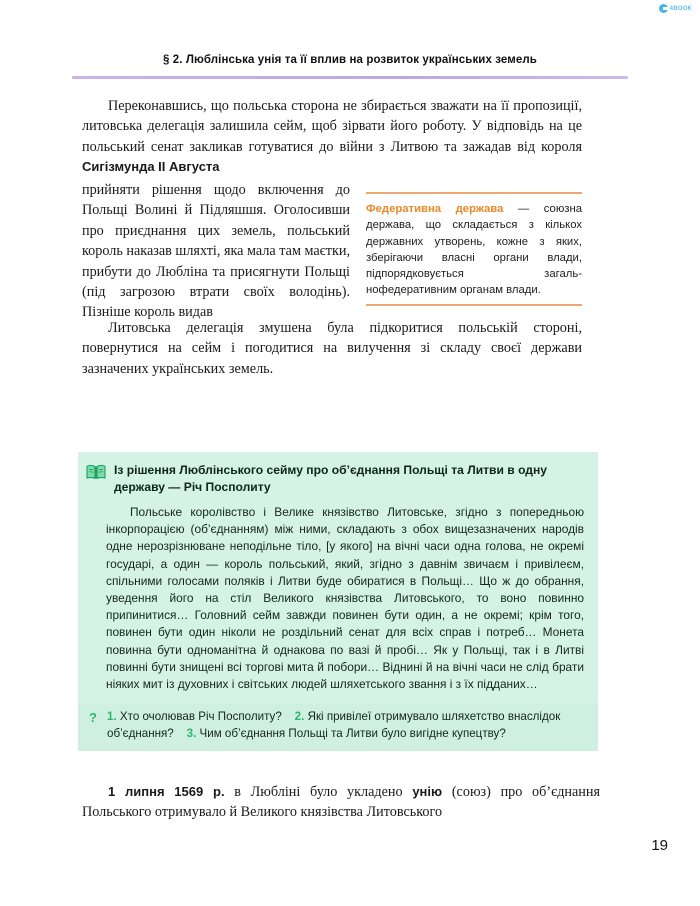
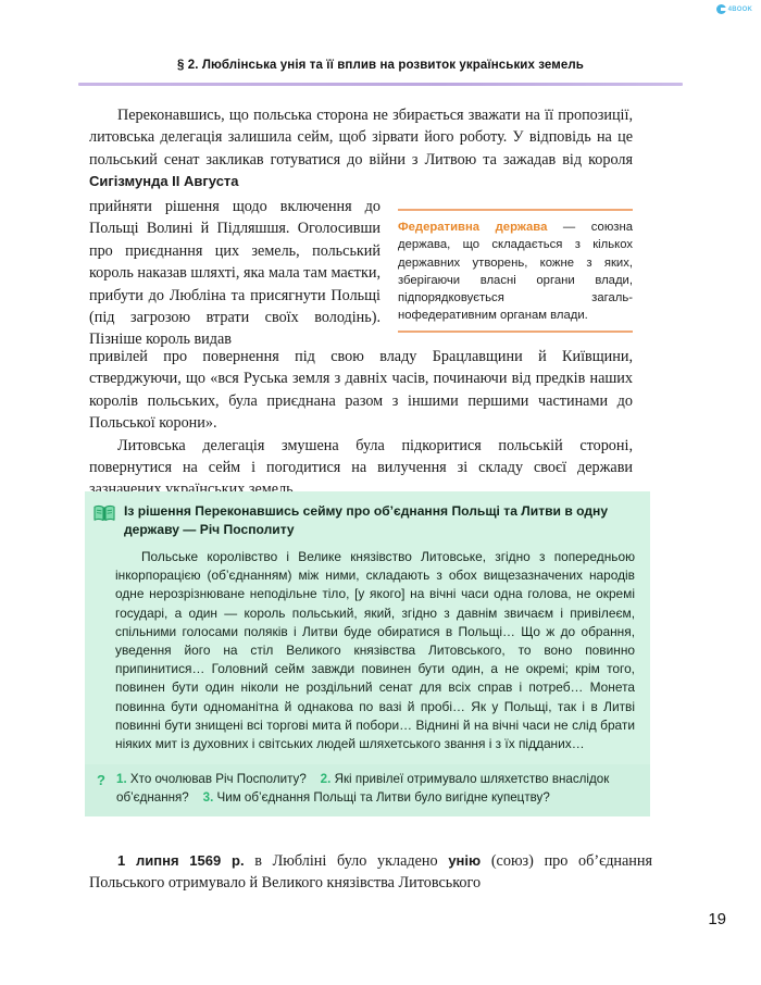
  § 2. Люблінська унія та її вплив на розвиток українських земель
  Переконавшись, що польська сторона не збирається зважати на її пропозиції, литовська делегація залишила сейм, щоб зірвати його роботу. У відповідь на це польський сенат закликав готувати­ся до війни з Литвою та зажадав від короля Сигізмунда II Августа
  прийняти рішення щодо включення до Польщі Волині й Підляшшя. Ого­лосивши про приєднання цих зе­мель, польський король наказав шляхті, яка мала там маєтки, при­бути до Любліна та присягнути Польщі (під загрозою втрати своїх володінь). Пізніше король видав
  Федеративна держава — союзна держа­ва, що складається з кількох державних утворень, кожне з яких, зберігаючи власні органи влади, підпорядковується загаль­офедеративним органам влади.
+ привілей про повернення під свою владу Брацлавщини й Київщини, стверджуючи, що «вся Руська земля з давніх часів, починаючи від предків наших королів польських, була приєднана разом з іншими першими частинами до Польської корони».
  Литовська делегація змушена була підкоритися польській стороні, повернутися на сейм і погодитися на вилучення зі складу своєї держави зазначених українських земель.
- Із рішення Люблінського сейму про об’єднання Польщі та Литви в одну державу — Річ Посполиту
+ Із рішення Переконавшись сейму про об’єднання Польщі та Литви в одну державу — Річ Посполиту
  Польське королівство і Велике князівство Литовське, згідно з попередньою інкорпорацією (об’єднанням) між ними, складають з обох вищезазначених народів одне нерозрізнюване неподільне тіло, [у якого] на вічні часи одна голова, не окремі государі, а один — король польський, який, згідно з давнім звичаєм і привілеєм, спільними голосами поляків і Литви буде обиратися в Польщі… Що ж до обрання, уведення його на стіл Великого князівства Литовського, то воно повинно припинитися… Головний сейм завжди повинен бути один, а не окремі; крім того, повинен бути один ніколи не роздільний сенат для всіх справ і потреб… Монета повинна бути одноманітна й однакова по вазі й пробі… Як у Польщі, так і в Литві повинні бути знищені всі торгові мита й побори… Віднині й на вічні часи не слід брати ніяких мит із духовних і світських людей шляхетського звання і з їх підданих…
  ?
  1. Хто очолював Річ Посполиту? 2. Які привілеї отримувало шляхетство внаслідок об’єднання? 3. Чим об’єднання Польщі та Литви було вигідне купецтву?
  1 липня 1569 р. в Любліні було укладено унію (союз) про об’єд­нання Польського отримувало й Великого князівства Литовського
  19
